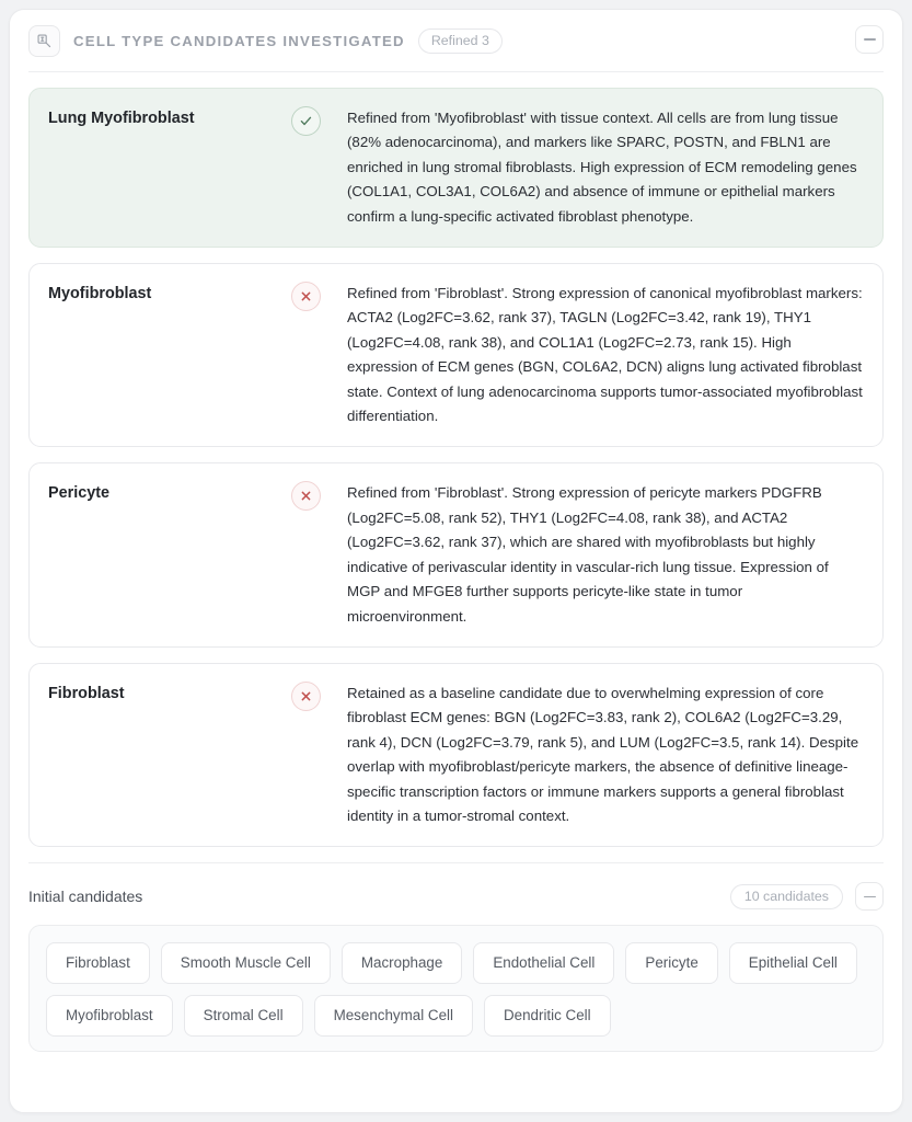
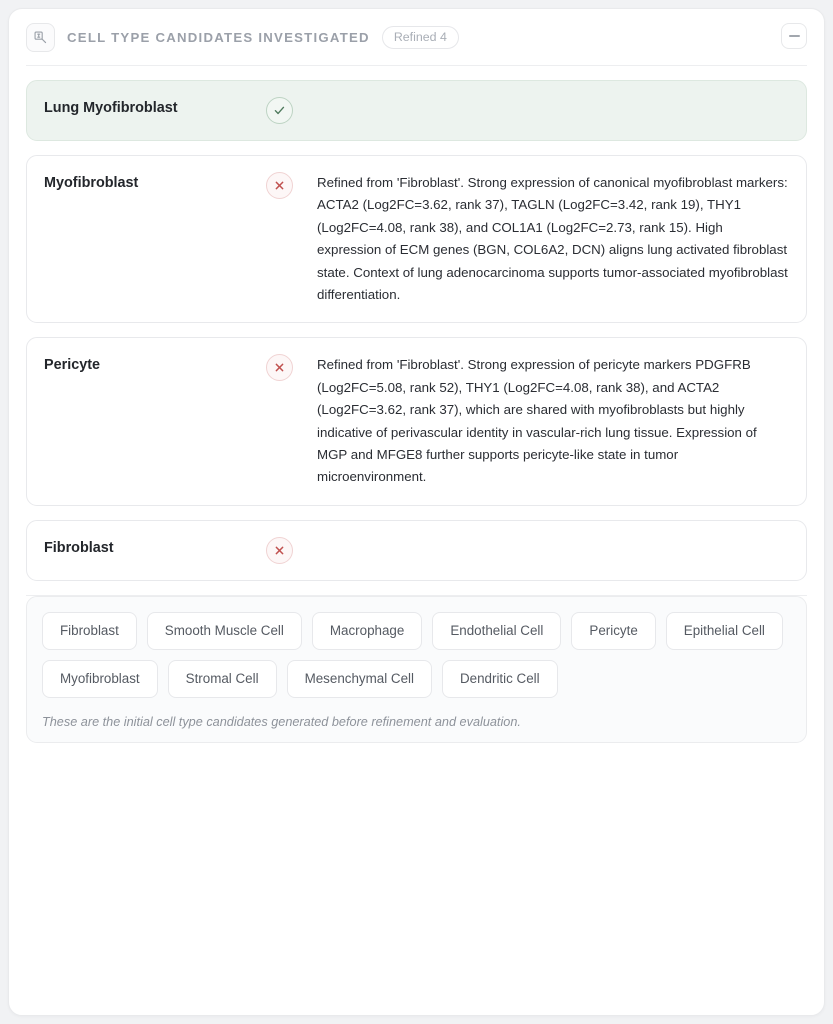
  CELL TYPE CANDIDATES INVESTIGATED
- Refined 3
+ Refined 4
  Lung Myofibroblast
- Refined from 'Myofibroblast' with tissue context. All cells are from lung tissue (82% adenocarcinoma), and markers like SPARC, POSTN, and FBLN1 are enriched in lung stromal fibroblasts. High expression of ECM remodeling genes (COL1A1, COL3A1, COL6A2) and absence of immune or epithelial markers confirm a lung-specific activated fibroblast phenotype.
  Myofibroblast
  Refined from 'Fibroblast'. Strong expression of canonical myofibroblast markers: ACTA2 (Log2FC=3.62, rank 37), TAGLN (Log2FC=3.42, rank 19), THY1 (Log2FC=4.08, rank 38), and COL1A1 (Log2FC=2.73, rank 15). High expression of ECM genes (BGN, COL6A2, DCN) aligns lung activated fibroblast state. Context of lung adenocarcinoma supports tumor-associated myofibroblast differentiation.
  Pericyte
  Refined from 'Fibroblast'. Strong expression of pericyte markers PDGFRB (Log2FC=5.08, rank 52), THY1 (Log2FC=4.08, rank 38), and ACTA2 (Log2FC=3.62, rank 37), which are shared with myofibroblasts but highly indicative of perivascular identity in vascular-rich lung tissue. Expression of MGP and MFGE8 further supports pericyte-like state in tumor microenvironment.
  Fibroblast
- Retained as a baseline candidate due to overwhelming expression of core fibroblast ECM genes: BGN (Log2FC=3.83, rank 2), COL6A2 (Log2FC=3.29, rank 4), DCN (Log2FC=3.79, rank 5), and LUM (Log2FC=3.5, rank 14). Despite overlap with myofibroblast/pericyte markers, the absence of definitive lineage-specific transcription factors or immune markers supports a general fibroblast identity in a tumor-stromal context.
- Initial candidates
- 10 candidates
  Fibroblast
  Smooth Muscle Cell
  Macrophage
  Endothelial Cell
  Pericyte
  Epithelial Cell
  Myofibroblast
  Stromal Cell
  Mesenchymal Cell
  Dendritic Cell
+ These are the initial cell type candidates generated before refinement and evaluation.
